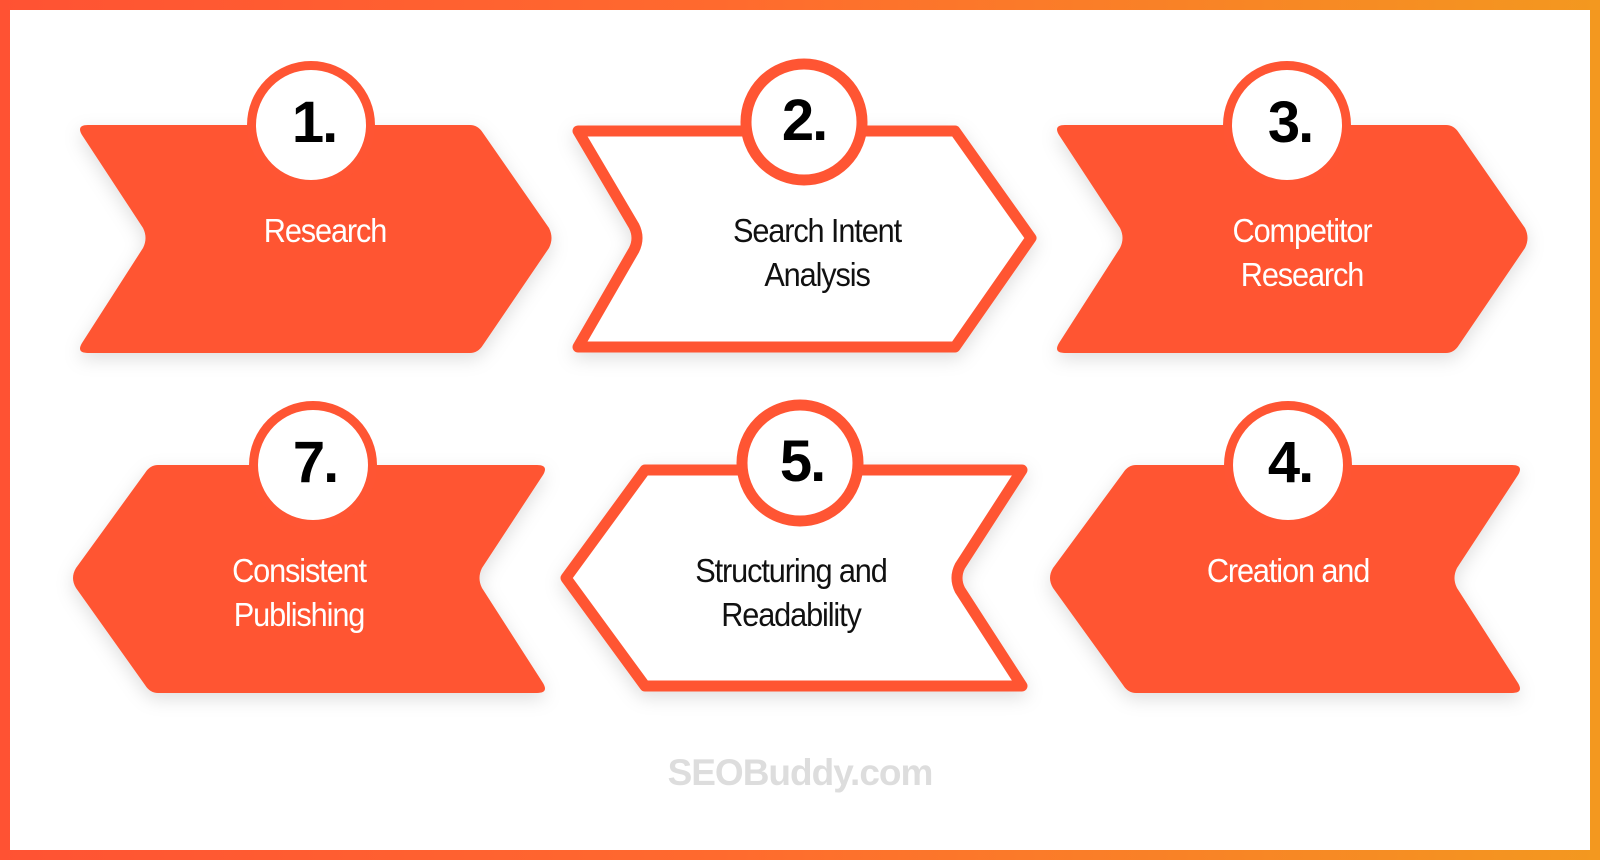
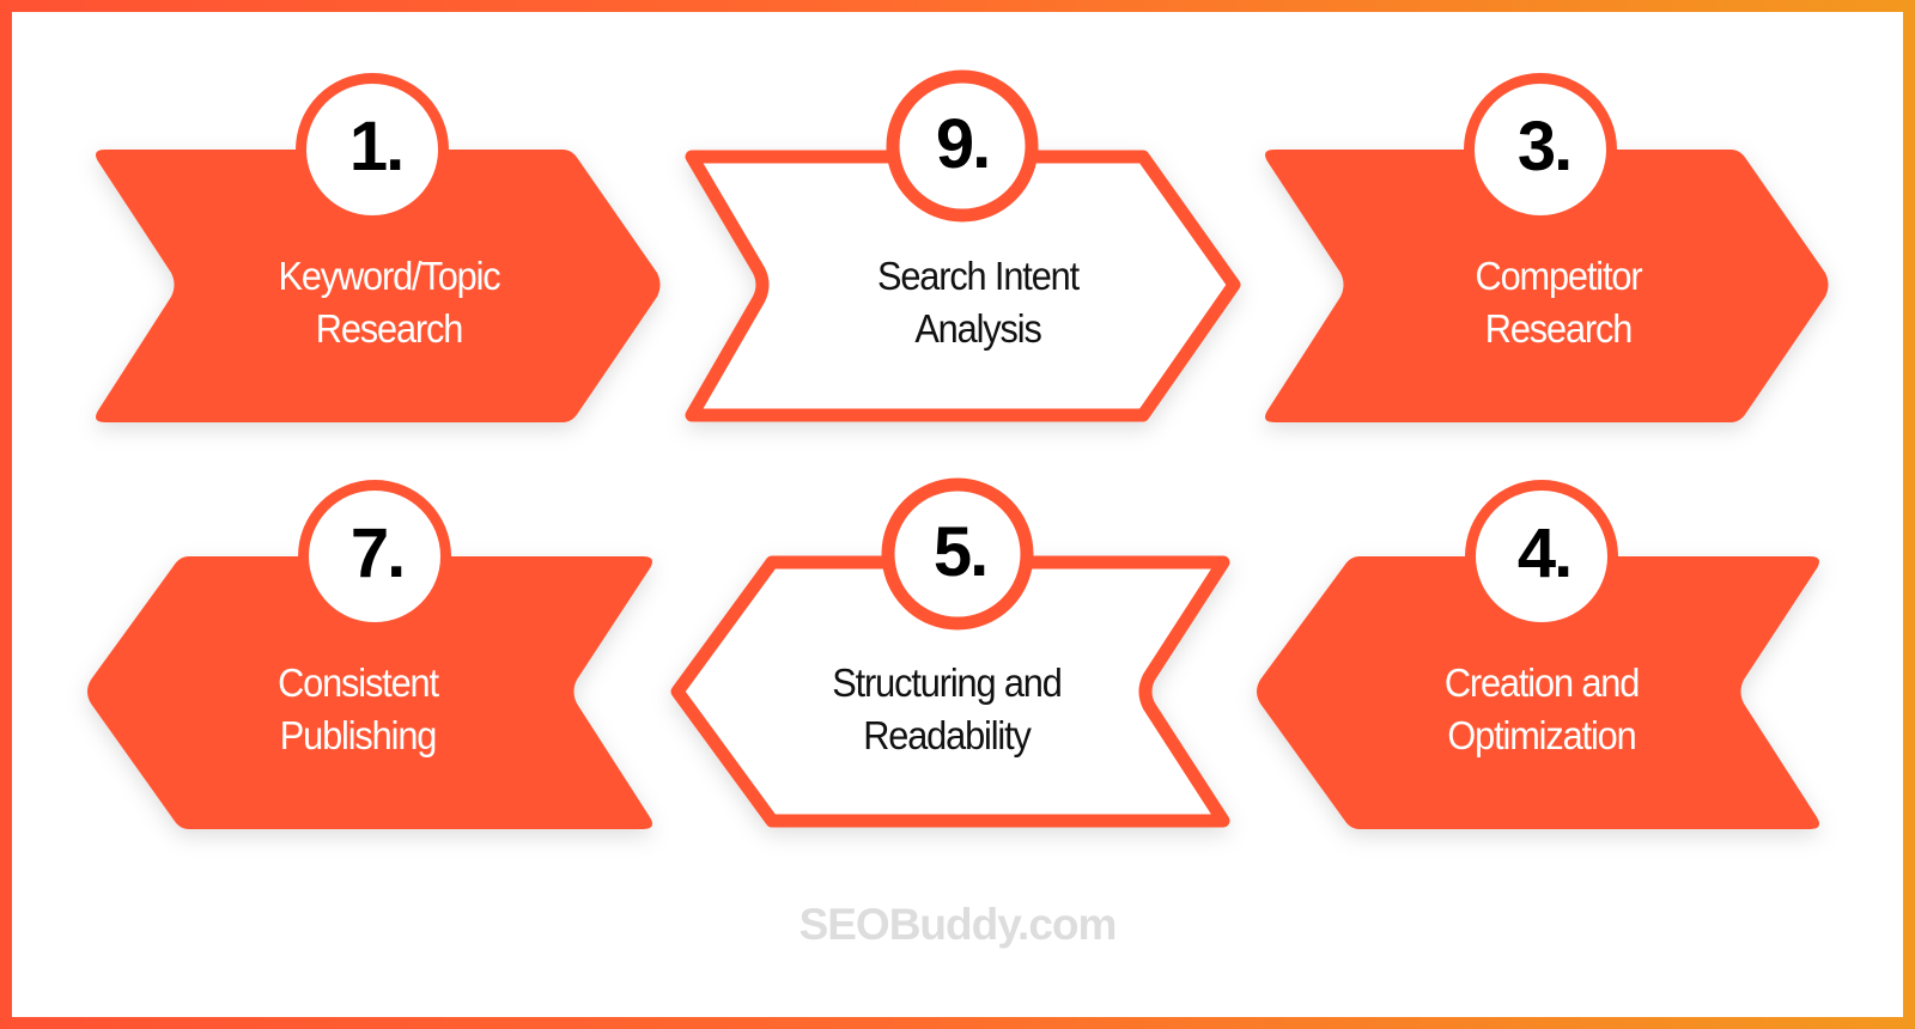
  1.
- 2.
+ 9.
  3.
  4.
  5.
  7.
+ Keyword/Topic
  Research
  Search Intent
  Analysis
  Competitor
  Research
  Creation and
+ Optimization
  Structuring and
  Readability
  Consistent
  Publishing
  SEOBuddy.com
